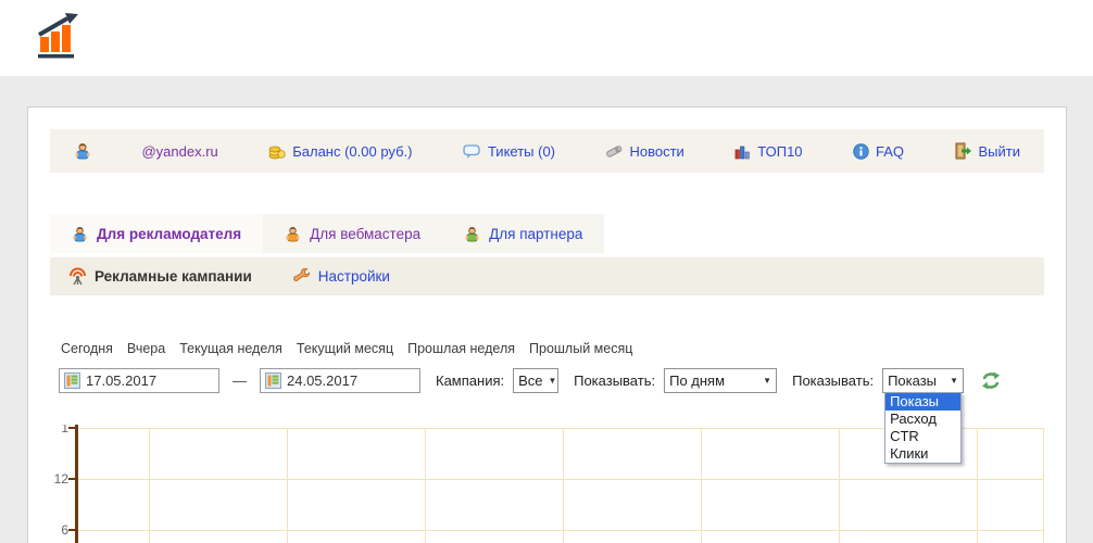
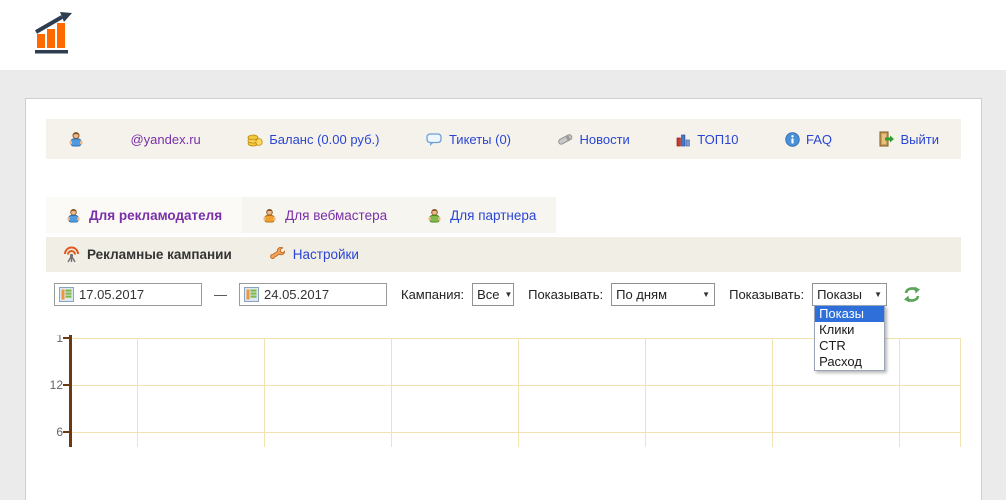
  @yandex.ru
  Баланс (0.00 руб.)
  Тикеты (0)
  Новости
  ТОП10
  FAQ
  Выйти
  Для рекламодателя
  Для вебмастера
  Для партнера
  Рекламные кампании
  Настройки
- Сегодня
- Вчера
- Текущая неделя
- Текущий месяц
- Прошлая неделя
- Прошлый месяц
  17.05.2017
  —
  24.05.2017
  Кампания:
  Все
  ▼
  Показывать:
  По дням
  ▼
  Показывать:
  Показы
  ▼
  Показы
- Расход
+ Клики
  CTR
- Клики
+ Расход
  1
  12
  6
